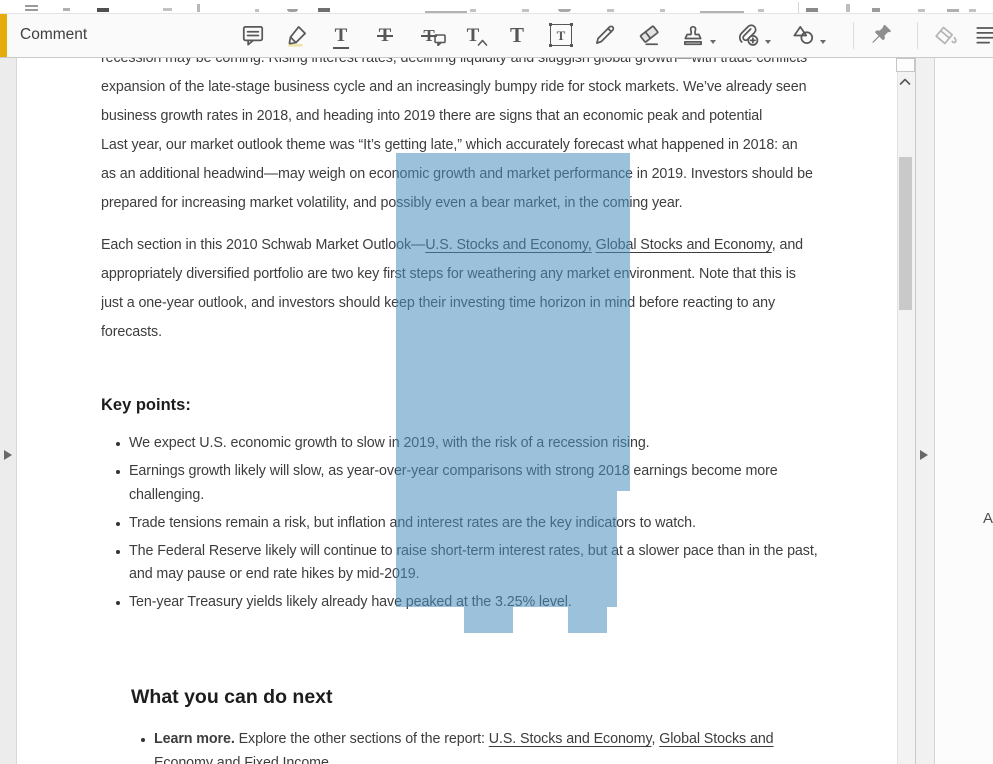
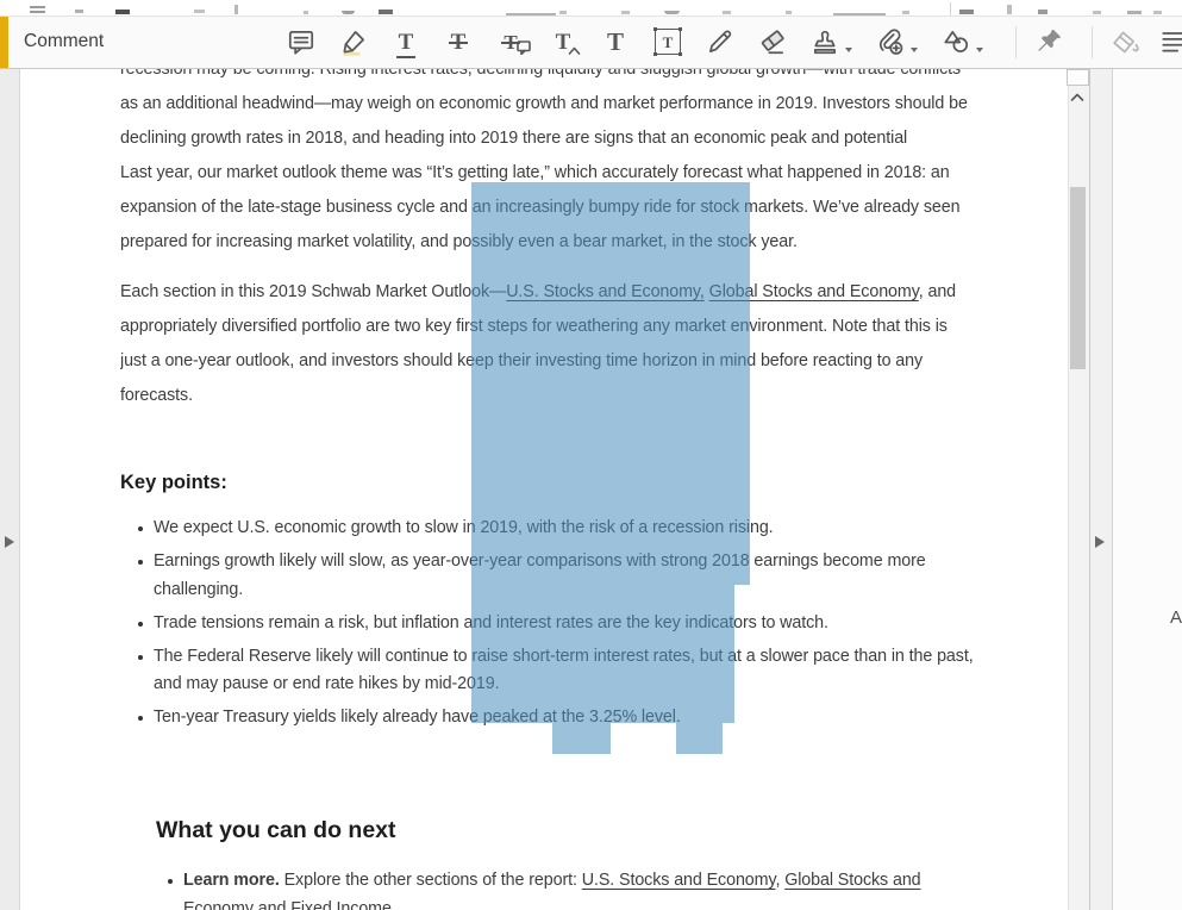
  Comment
  T
  T
  T
  T
  T
  T
  recession may be coming. Rising interest rates, declining liquidity and sluggish global growth—with trade conflicts
- expansion of the late-stage business cycle and an increasingly bumpy ride for stock markets. We’ve already seen
+ as an additional headwind—may weigh on economic growth and market performance in 2019. Investors should be
- business growth rates in 2018, and heading into 2019 there are signs that an economic peak and potential
+ declining growth rates in 2018, and heading into 2019 there are signs that an economic peak and potential
  Last year, our market outlook theme was “It’s getting late,” which accurately forecast what happened in 2018: an
- as an additional headwind—may weigh on economic growth and market performance in 2019. Investors should be
+ expansion of the late-stage business cycle and an increasingly bumpy ride for stock markets. We’ve already seen
- prepared for increasing market volatility, and possibly even a bear market, in the coming year.
+ prepared for increasing market volatility, and possibly even a bear market, in the stock year.
- Each section in this 2010 Schwab Market Outlook—U.S. Stocks and Economy, Global Stocks and Economy, and
+ Each section in this 2019 Schwab Market Outlook—U.S. Stocks and Economy, Global Stocks and Economy, and
  appropriately diversified portfolio are two key first steps for weathering any market environment. Note that this is
  just a one-year outlook, and investors should keep their investing time horizon in mind before reacting to any
  forecasts.
  Key points:
  We expect U.S. economic growth to slow in 2019, with the risk of a recession rising.
  Earnings growth likely will slow, as year-over-year comparisons with strong 2018 earnings become more
  challenging.
  Trade tensions remain a risk, but inflation and interest rates are the key indicators to watch.
  The Federal Reserve likely will continue to raise short-term interest rates, but at a slower pace than in the past,
  and may pause or end rate hikes by mid-2019.
  Ten-year Treasury yields likely already have peaked at the 3.25% level.
  What you can do next
  Learn more. Explore the other sections of the report: U.S. Stocks and Economy, Global Stocks and
  Economy and Fixed Income.
  A
